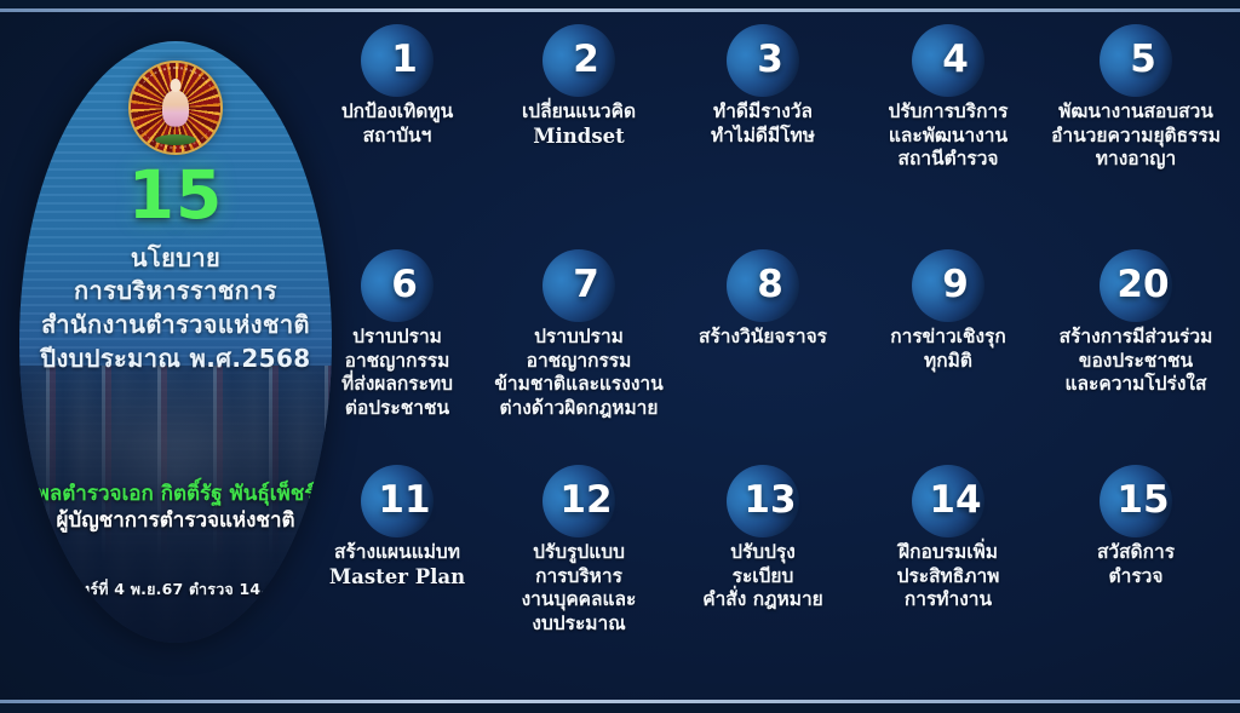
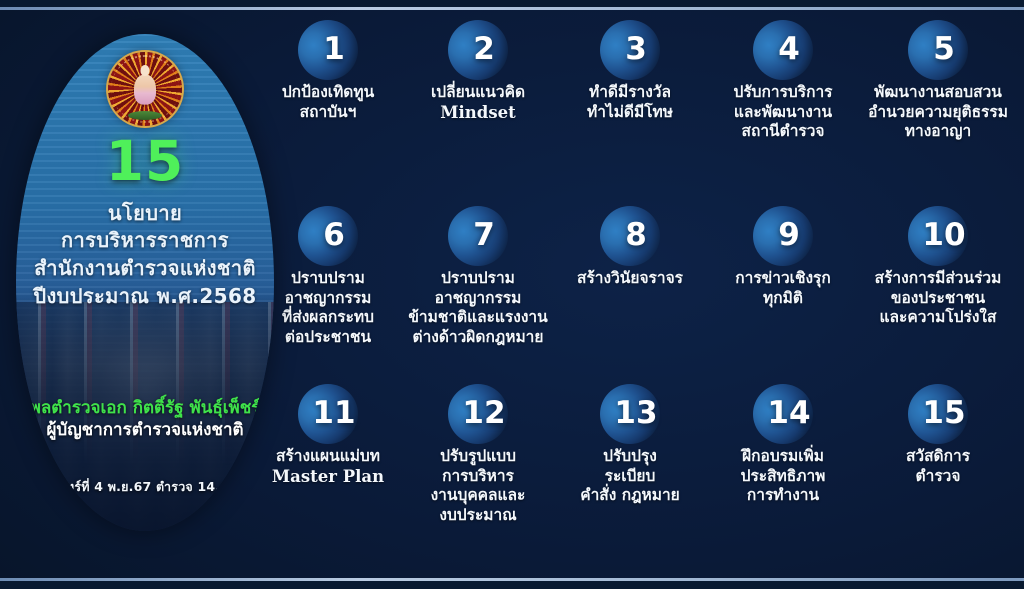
  15
  นโยบาย
  การบริหารราชการ
  สำนักงานตำรวจแห่งชาติ
  ปีงบประมาณ พ.ศ.2568
  พลตำรวจเอก กิตติ์รัฐ พันธุ์เพ็ชร์
  ผู้บัญชาการตำรวจแห่งชาติ
  วันจันทร์ที่ 4 พ.ย.67 ตำรวจ 14.00 น.
  1
  ปกป้องเทิดทูน
  สถาบันฯ
  2
  เปลี่ยนแนวคิด
  Mindset
  3
  ทำดีมีรางวัล
  ทำไม่ดีมีโทษ
  4
  ปรับการบริการ
  และพัฒนางาน
  สถานีตำรวจ
  5
  พัฒนางานสอบสวน
  อำนวยความยุติธรรม
  ทางอาญา
  6
  ปราบปราม
  อาชญากรรม
  ที่ส่งผลกระทบ
  ต่อประชาชน
  7
  ปราบปราม
  อาชญากรรม
  ข้ามชาติและแรงงาน
  ต่างด้าวผิดกฎหมาย
  8
  สร้างวินัยจราจร
  9
  การข่าวเชิงรุก
  ทุกมิติ
- 20
+ 10
  สร้างการมีส่วนร่วม
  ของประชาชน
  และความโปร่งใส
  11
  สร้างแผนแม่บท
  Master Plan
  12
  ปรับรูปแบบ
  การบริหาร
  งานบุคคลและ
  งบประมาณ
  13
  ปรับปรุง
  ระเบียบ
  คำสั่ง กฎหมาย
  14
  ฝึกอบรมเพิ่ม
  ประสิทธิภาพ
  การทำงาน
  15
  สวัสดิการ
  ตำรวจ
